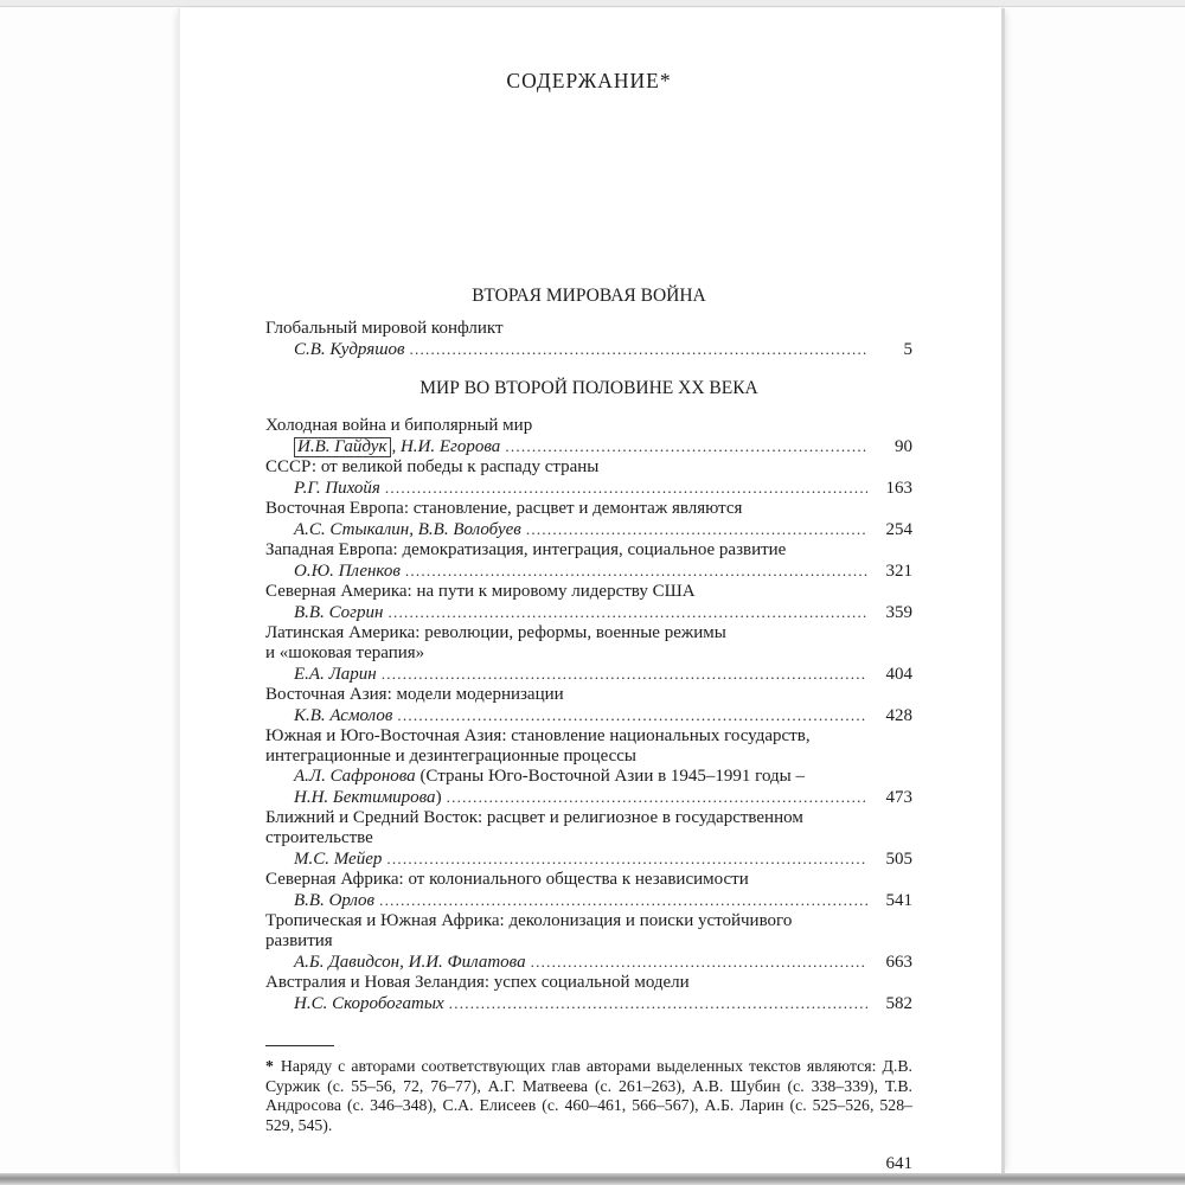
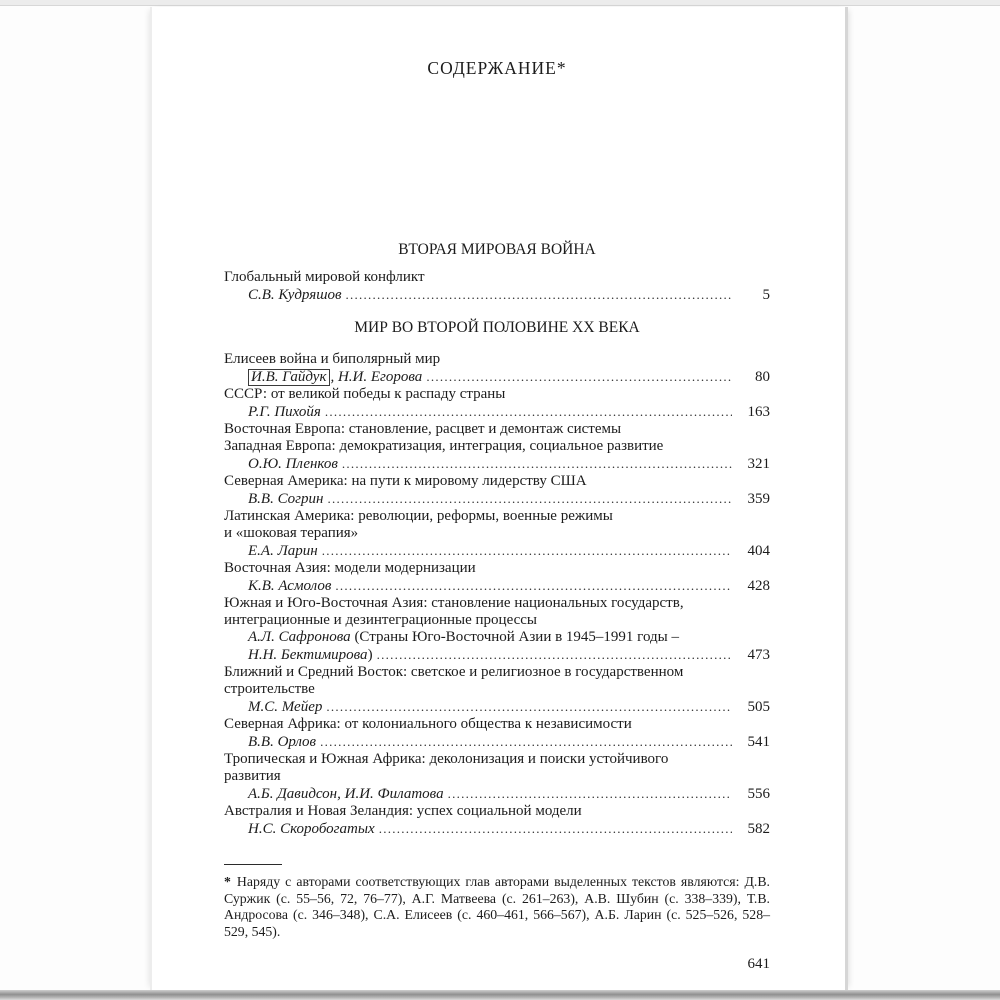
  СОДЕРЖАНИЕ*
  ВТОРАЯ МИРОВАЯ ВОЙНА
  Глобальный мировой конфликт
  С.В. Кудряшов
  5
  МИР ВО ВТОРОЙ ПОЛОВИНЕ XX ВЕКА
- Холодная война и биполярный мир
+ Елисеев война и биполярный мир
  И.В. Гайдук , Н.И. Егорова
- 90
+ 80
  СССР: от великой победы к распаду страны
  Р.Г. Пихойя
  163
- Восточная Европа: становление, расцвет и демонтаж являются
+ Восточная Европа: становление, расцвет и демонтаж системы
- А.С. Стыкалин, В.В. Волобуев
- 254
  Западная Европа: демократизация, интеграция, социальное развитие
  О.Ю. Пленков
  321
  Северная Америка: на пути к мировому лидерству США
  В.В. Согрин
  359
  Латинская Америка: революции, реформы, военные режимы
  и «шоковая терапия»
  Е.А. Ларин
  404
  Восточная Азия: модели модернизации
  К.В. Асмолов
  428
  Южная и Юго-Восточная Азия: становление национальных государств,
  интеграционные и дезинтеграционные процессы
  А.Л. Сафронова (Страны Юго-Восточной Азии в 1945–1991 годы –
  Н.Н. Бектимирова)
  473
- Ближний и Средний Восток: расцвет и религиозное в государственном
+ Ближний и Средний Восток: светское и религиозное в государственном
  строительстве
  М.С. Мейер
  505
  Северная Африка: от колониального общества к независимости
  В.В. Орлов
  541
  Тропическая и Южная Африка: деколонизация и поиски устойчивого
  развития
  А.Б. Давидсон, И.И. Филатова
- 663
+ 556
  Австралия и Новая Зеландия: успех социальной модели
  Н.С. Скоробогатых
  582
  * Наряду с авторами соответствующих глав авторами выделенных текстов являются: Д.В. Суржик (с. 55–56, 72, 76–77), А.Г. Матвеева (с. 261–263), А.В. Шубин (с. 338–339), Т.В. Андросова (с. 346–348), С.А. Елисеев (с. 460–461, 566–567), А.Б. Ларин (с. 525–526, 528–529, 545).
  641
